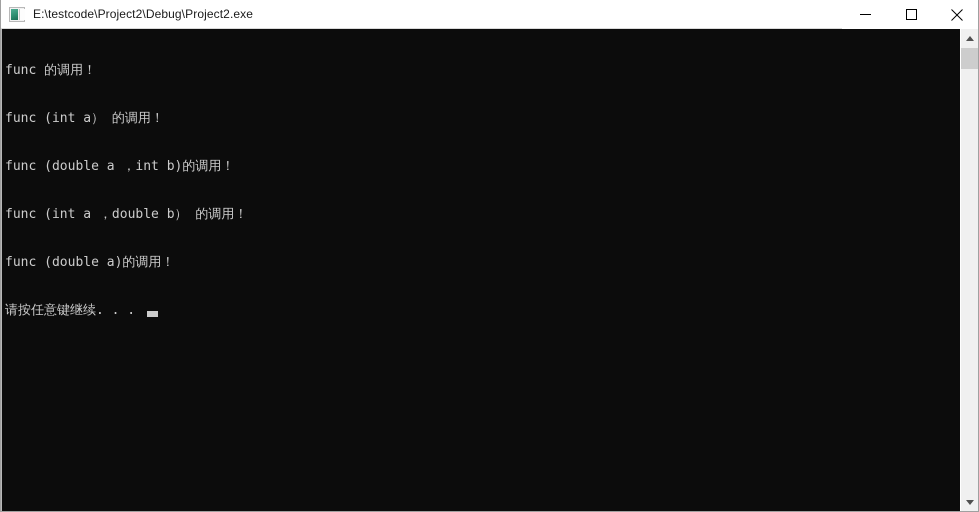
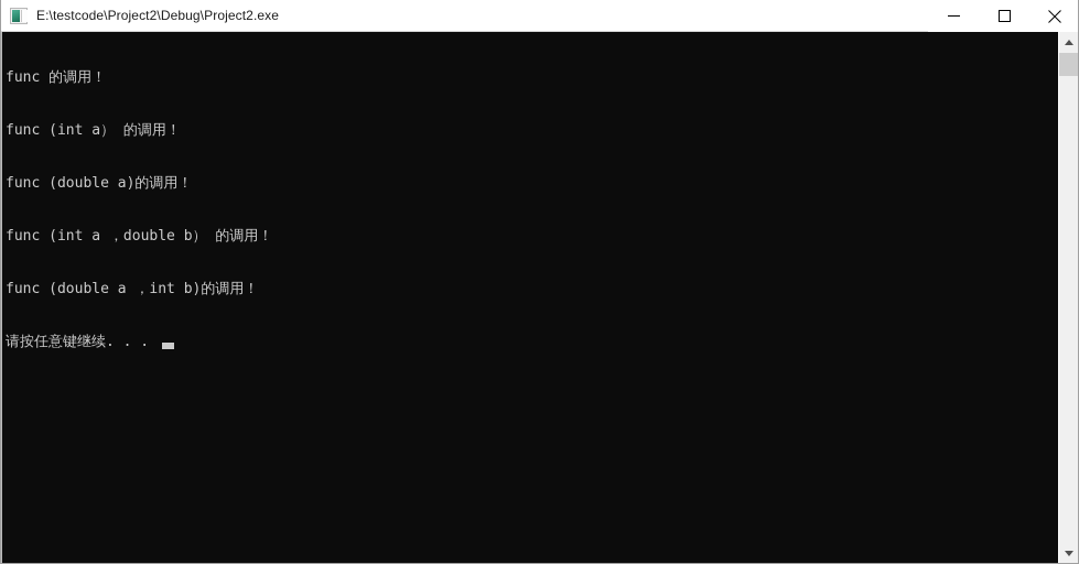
  E:\testcode\Project2\Debug\Project2.exe
  func 的调用！
  func (int a） 的调用！
- func (double a ，int b)的调用！
+ func (double a)的调用！
  func (int a ，double b） 的调用！
- func (double a)的调用！
+ func (double a ，int b)的调用！
  请按任意键继续. . .
